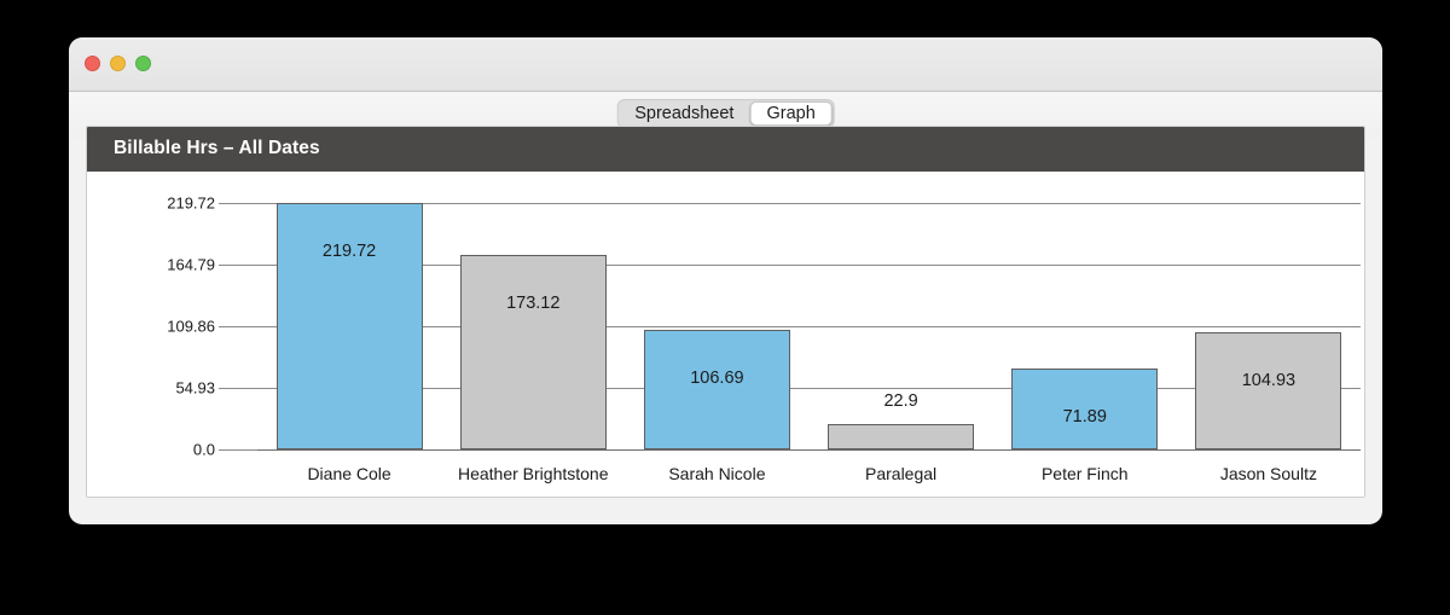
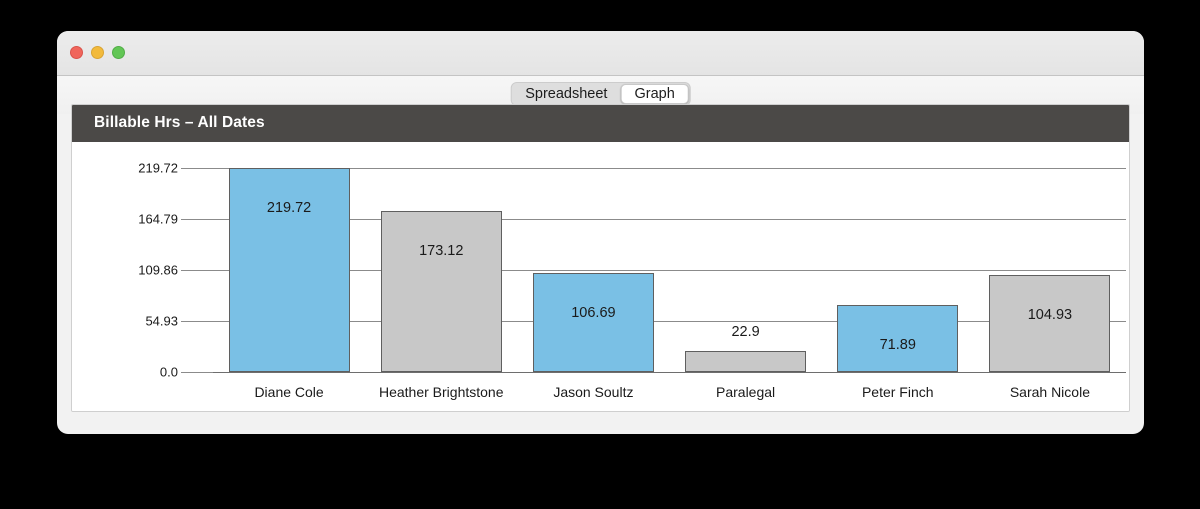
  Spreadsheet
  Graph
  Billable Hrs – All Dates
  0.0
  54.93
  109.86
  164.79
  219.72
  219.72
  173.12
  106.69
  22.9
  71.89
  104.93
  Diane Cole
  Heather Brightstone
- Sarah Nicole
+ Jason Soultz
  Paralegal
  Peter Finch
- Jason Soultz
+ Sarah Nicole
